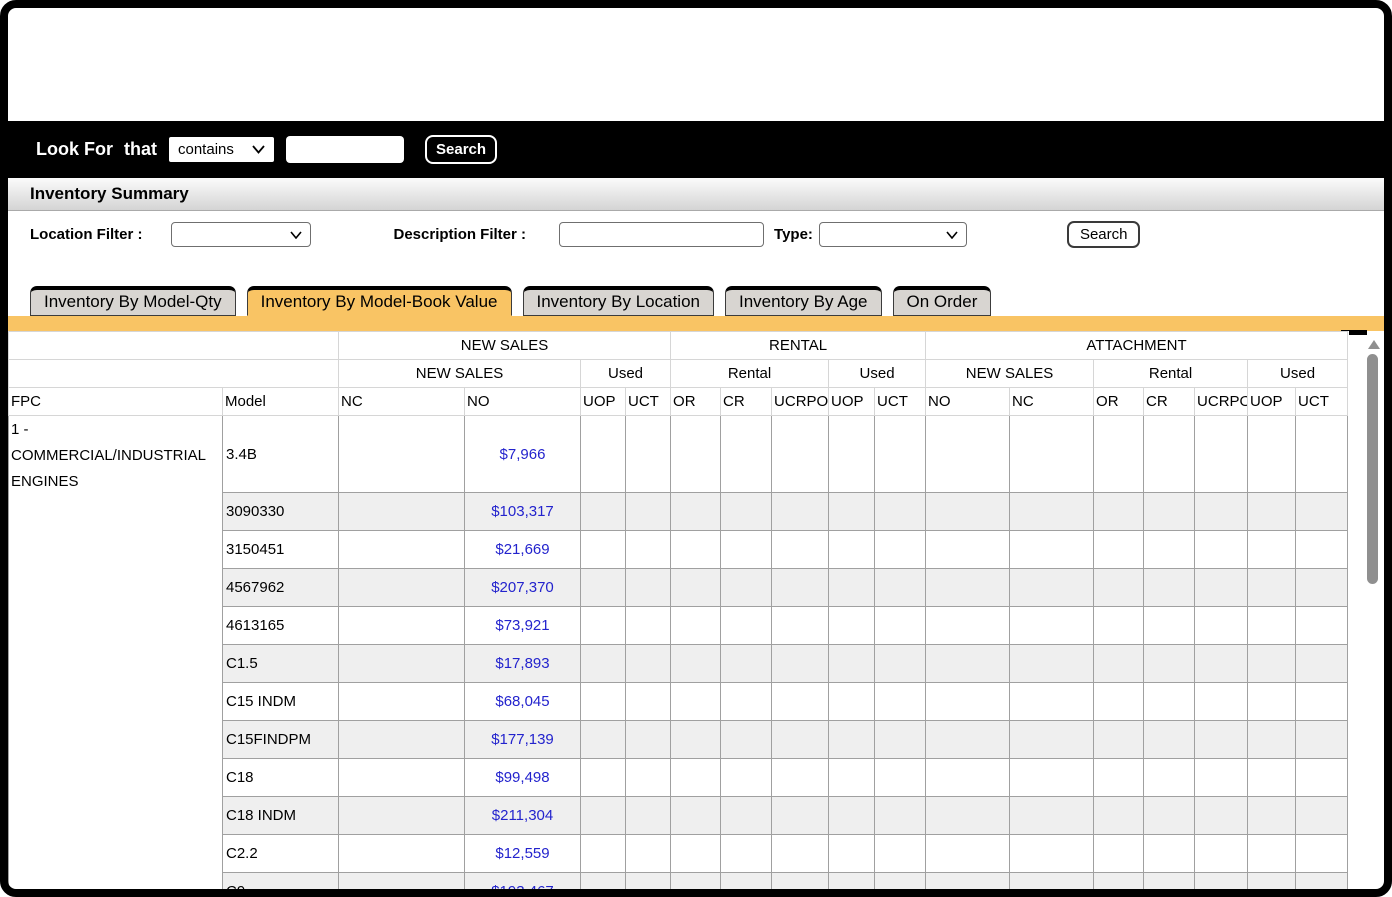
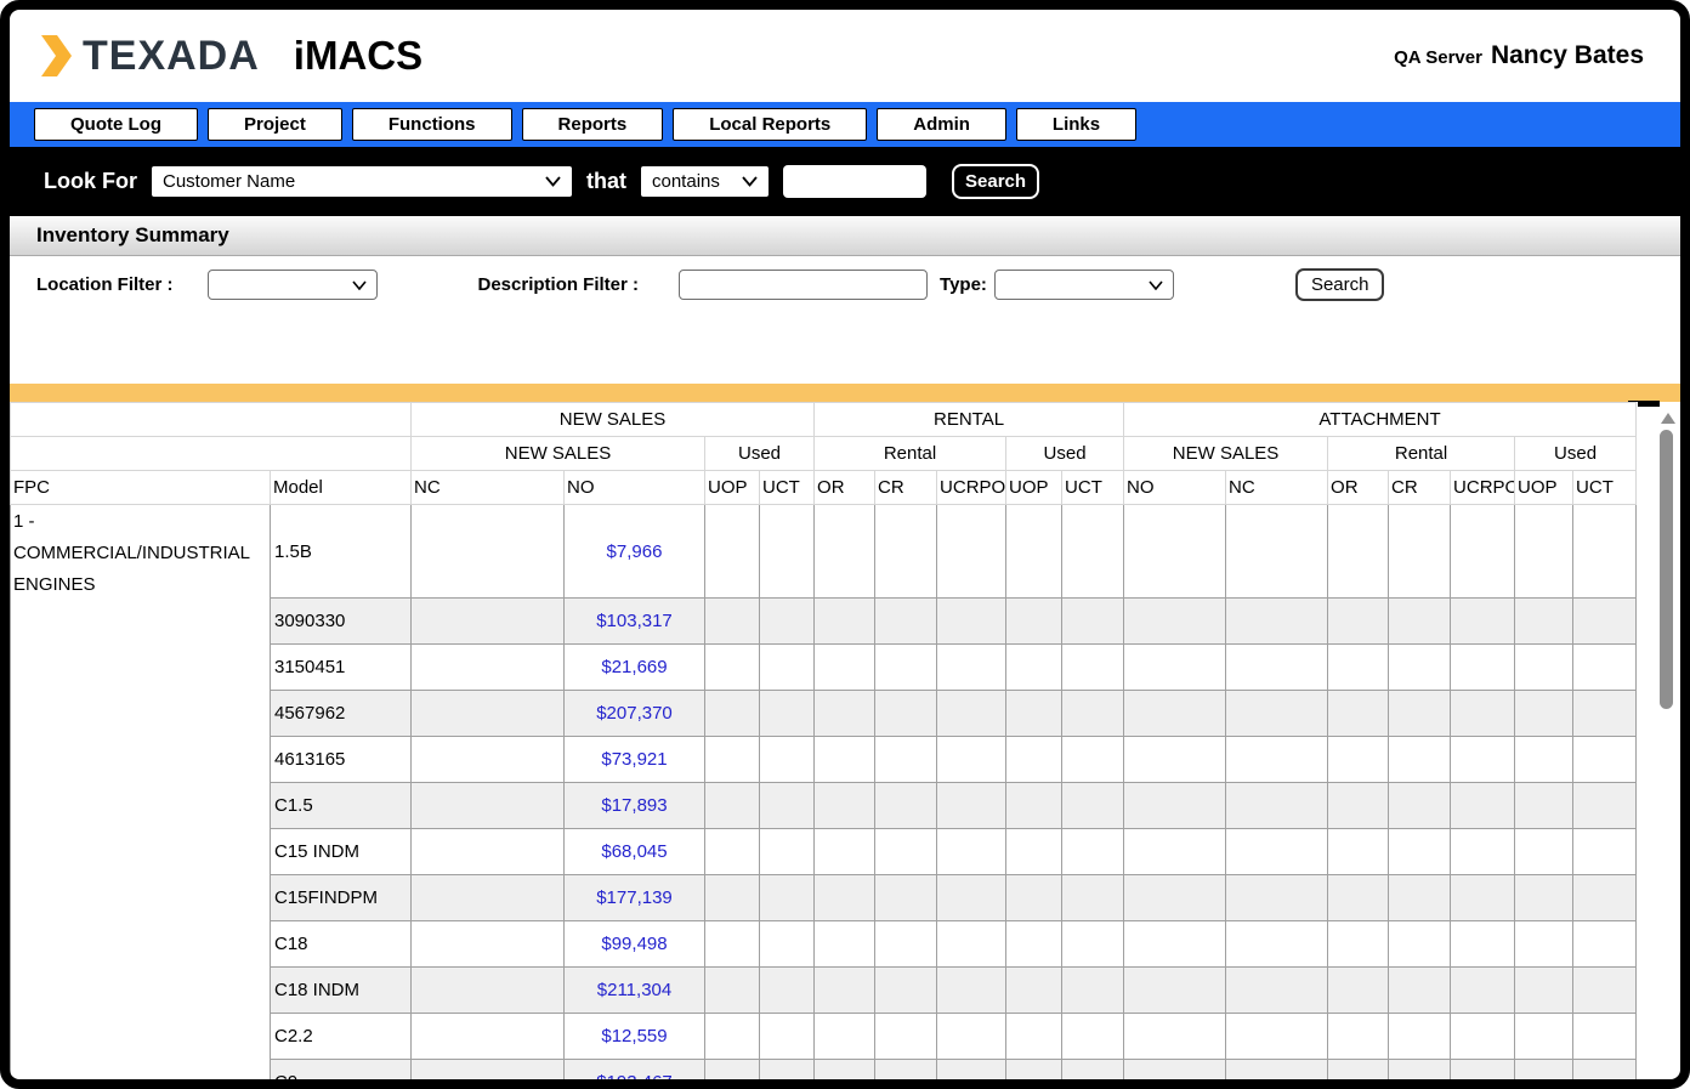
+ TEXADA
+ iMACS
+ QA Server
+ Nancy Bates
+ Quote Log
+ Project
+ Functions
+ Reports
+ Local Reports
+ Admin
+ Links
  Look For
+ Customer Name
  that
  contains
  Search
  Inventory Summary
  Location Filter :
  Description Filter :
  Type:
  Search
- Inventory By Model-Qty
- Inventory By Model-Book Value
- Inventory By Location
- Inventory By Age
- On Order
  	NEW SALES	RENTAL	ATTACHMENT
  	NEW SALES	Used	Rental	Used	NEW SALES	Rental	Used
  FPC	Model	NC	NO	UOP	UCT	OR	CR	UCRPO	UOP	UCT	NO	NC	OR	CR	UCRPO	UOP	UCT
- 1 - COMMERCIAL/INDUSTRIAL ENGINES	3.4B		$7,966
+ 1 - COMMERCIAL/INDUSTRIAL ENGINES	1.5B		$7,966
  3090330		$103,317
  3150451		$21,669
  4567962		$207,370
  4613165		$73,921
  C1.5		$17,893
  C15 INDM		$68,045
  C15FINDPM		$177,139
  C18		$99,498
  C18 INDM		$211,304
  C2.2		$12,559
